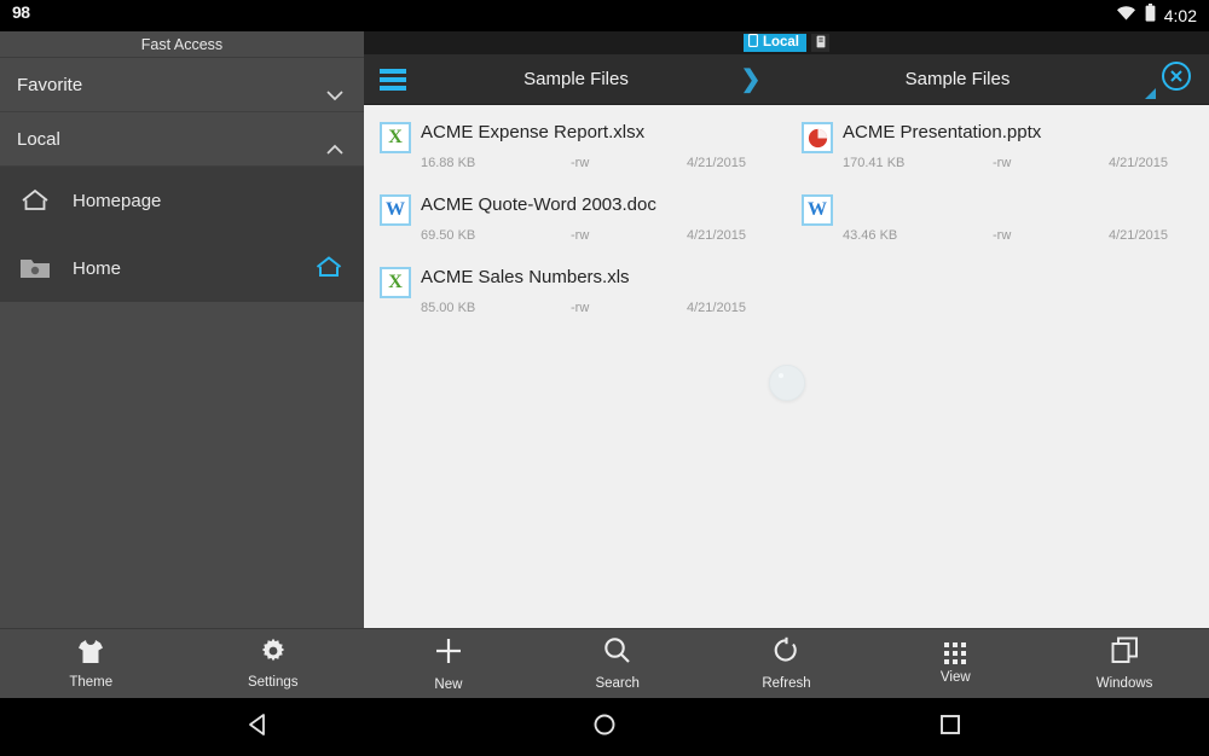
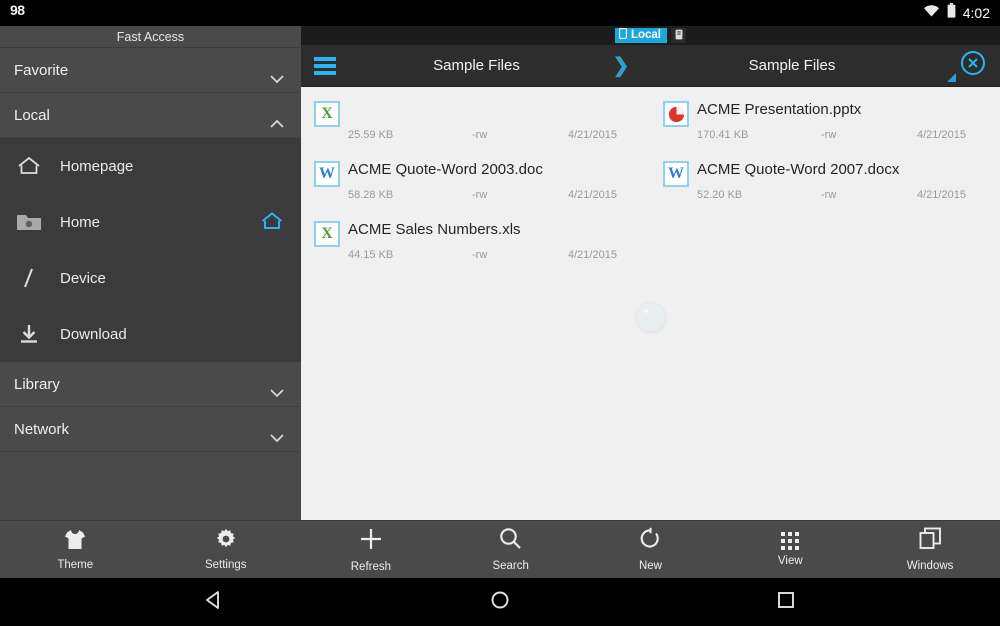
  98
  4:02
  Fast Access
  Favorite
  Local
  Homepage
  Home
+ Device
+ Download
+ Library
+ Network
  Theme
  Settings
  Local
  Sample Files
  ❯
  Sample Files
  X
- ACME Expense Report.xlsx
- 16.88 KB
+ 25.59 KB
  -rw
  4/21/2015
  W
  ACME Quote-Word 2003.doc
- 69.50 KB
+ 58.28 KB
  -rw
  4/21/2015
  X
  ACME Sales Numbers.xls
- 85.00 KB
+ 44.15 KB
  -rw
  4/21/2015
  ACME Presentation.pptx
  170.41 KB
  -rw
  4/21/2015
  W
+ ACME Quote-Word 2007.docx
- 43.46 KB
+ 52.20 KB
  -rw
  4/21/2015
- New
+ Refresh
  Search
- Refresh
+ New
  View
  Windows
